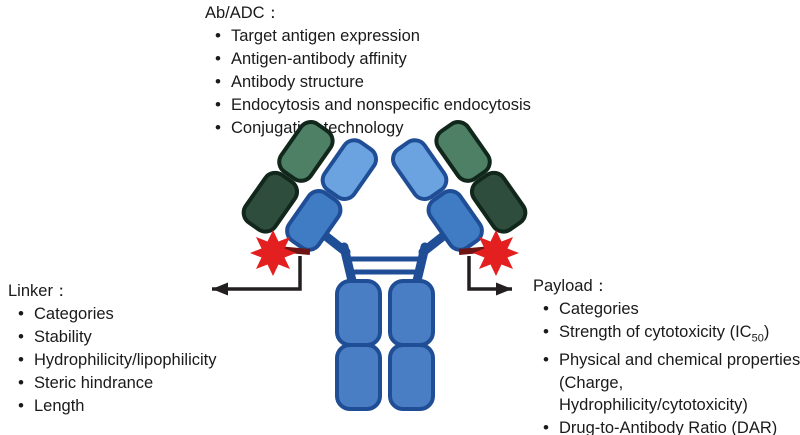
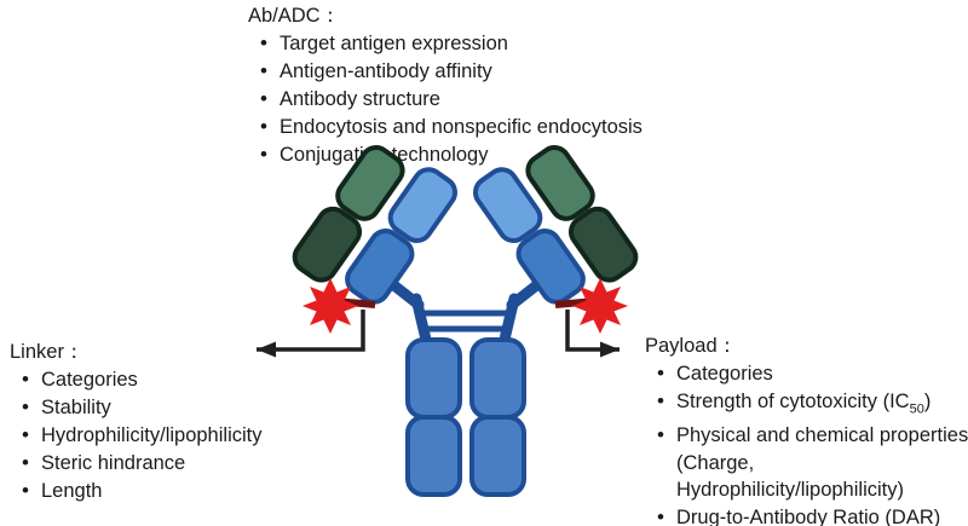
  Ab/ADC：
  Target antigen expression
  Antigen-antibody affinity
  Antibody structure
  Endocytosis and nonspecific endocytosis
  Conjugatechnology
  Linker：
  Categories
  Stability
  Hydrophilicity/lipophilicity
  Steric hindrance
  Length
  Payload：
  Categories
  Strength of cytotoxicity (IC50)
- Physical and chemical properties (Charge, Hydrophilicity/cytotoxicity)
+ Physical and chemical properties (Charge, Hydrophilicity/lipophilicity)
  Drug-to-Antibody Ratio (DAR)
